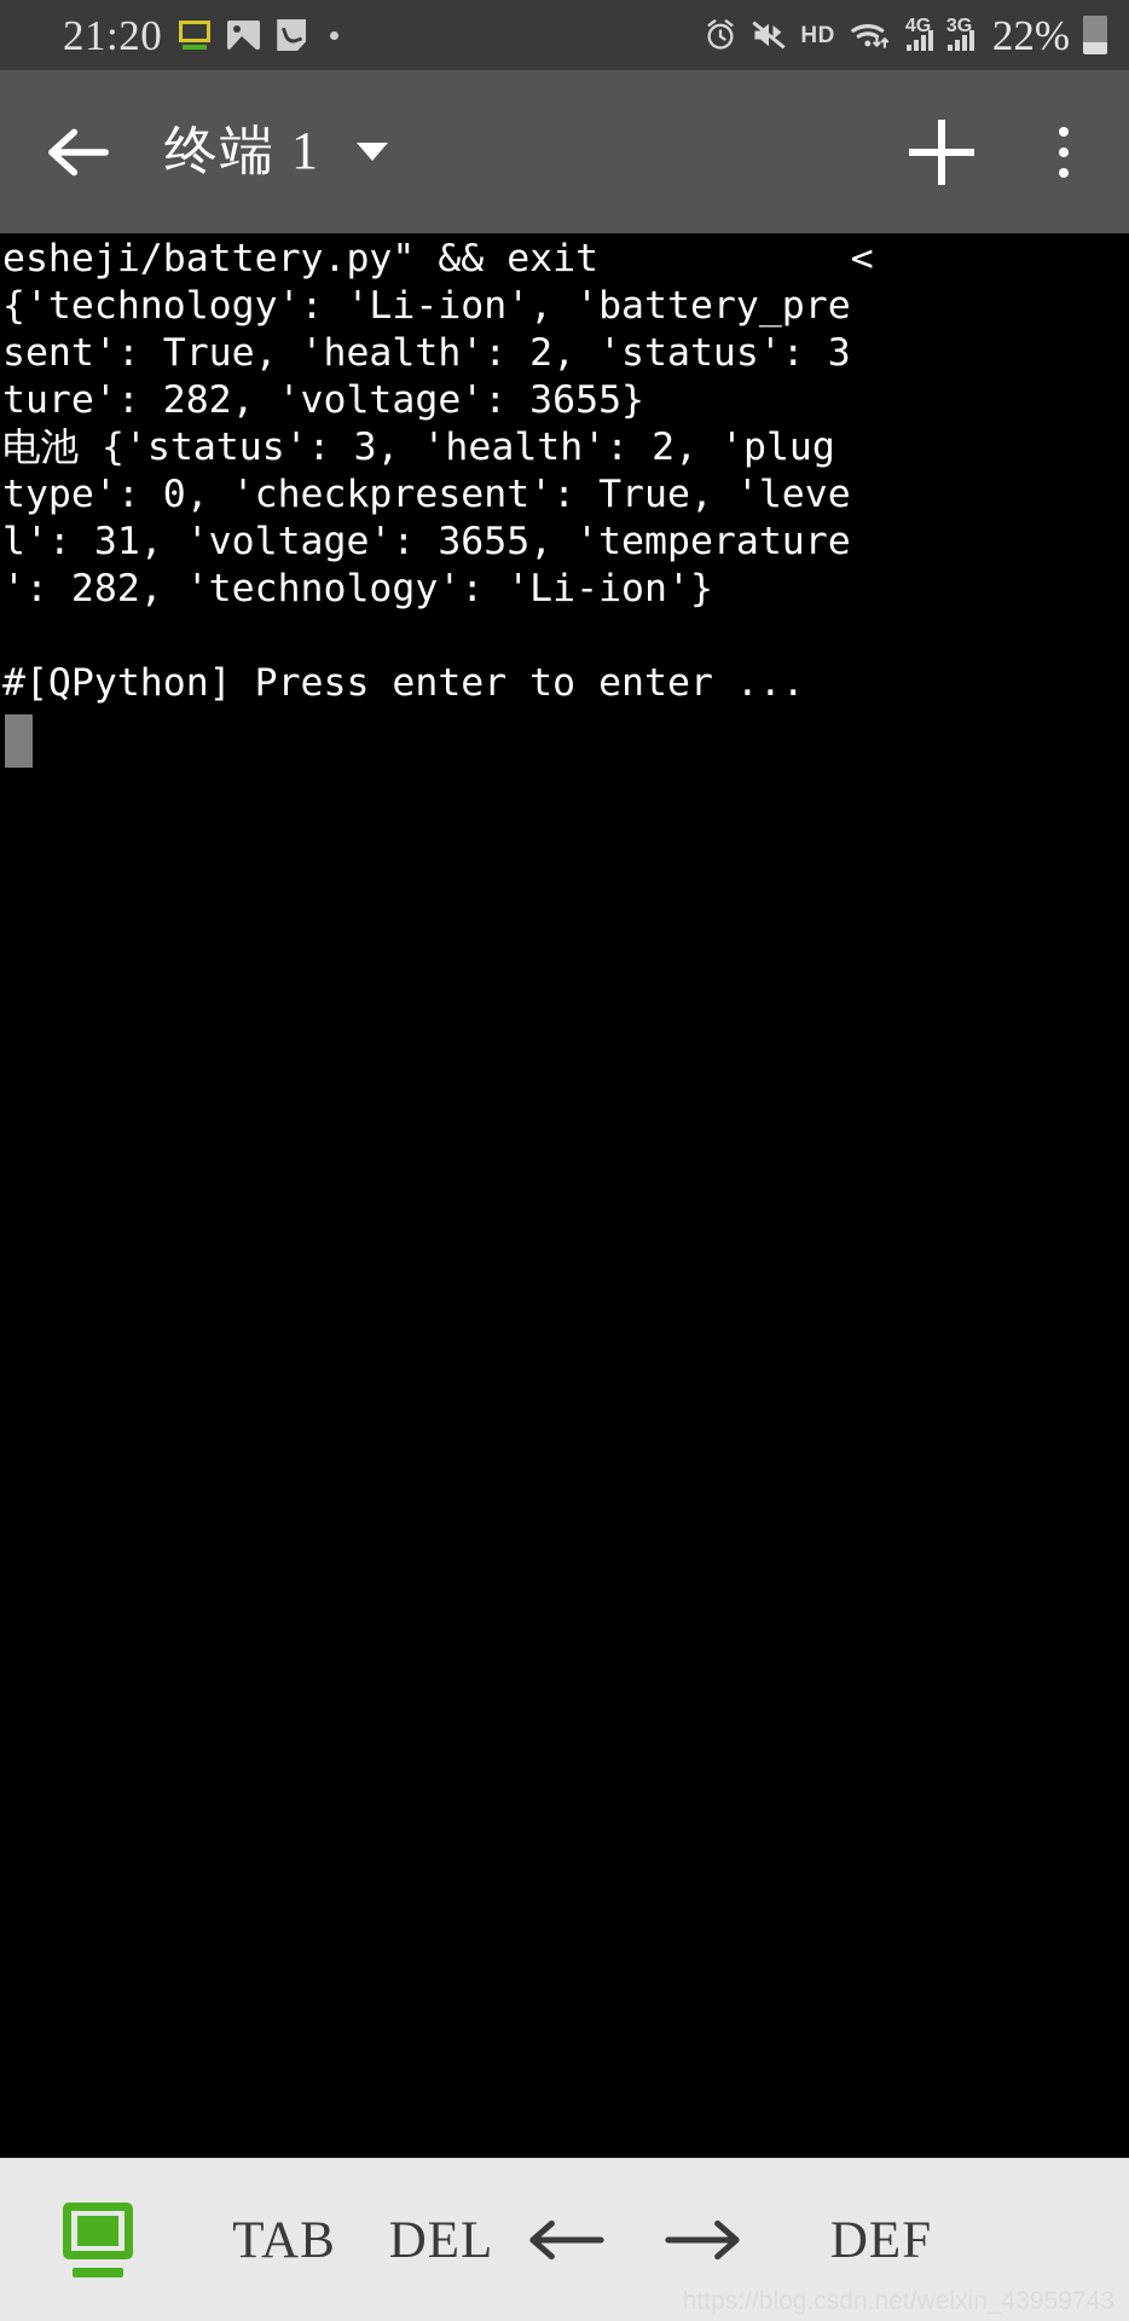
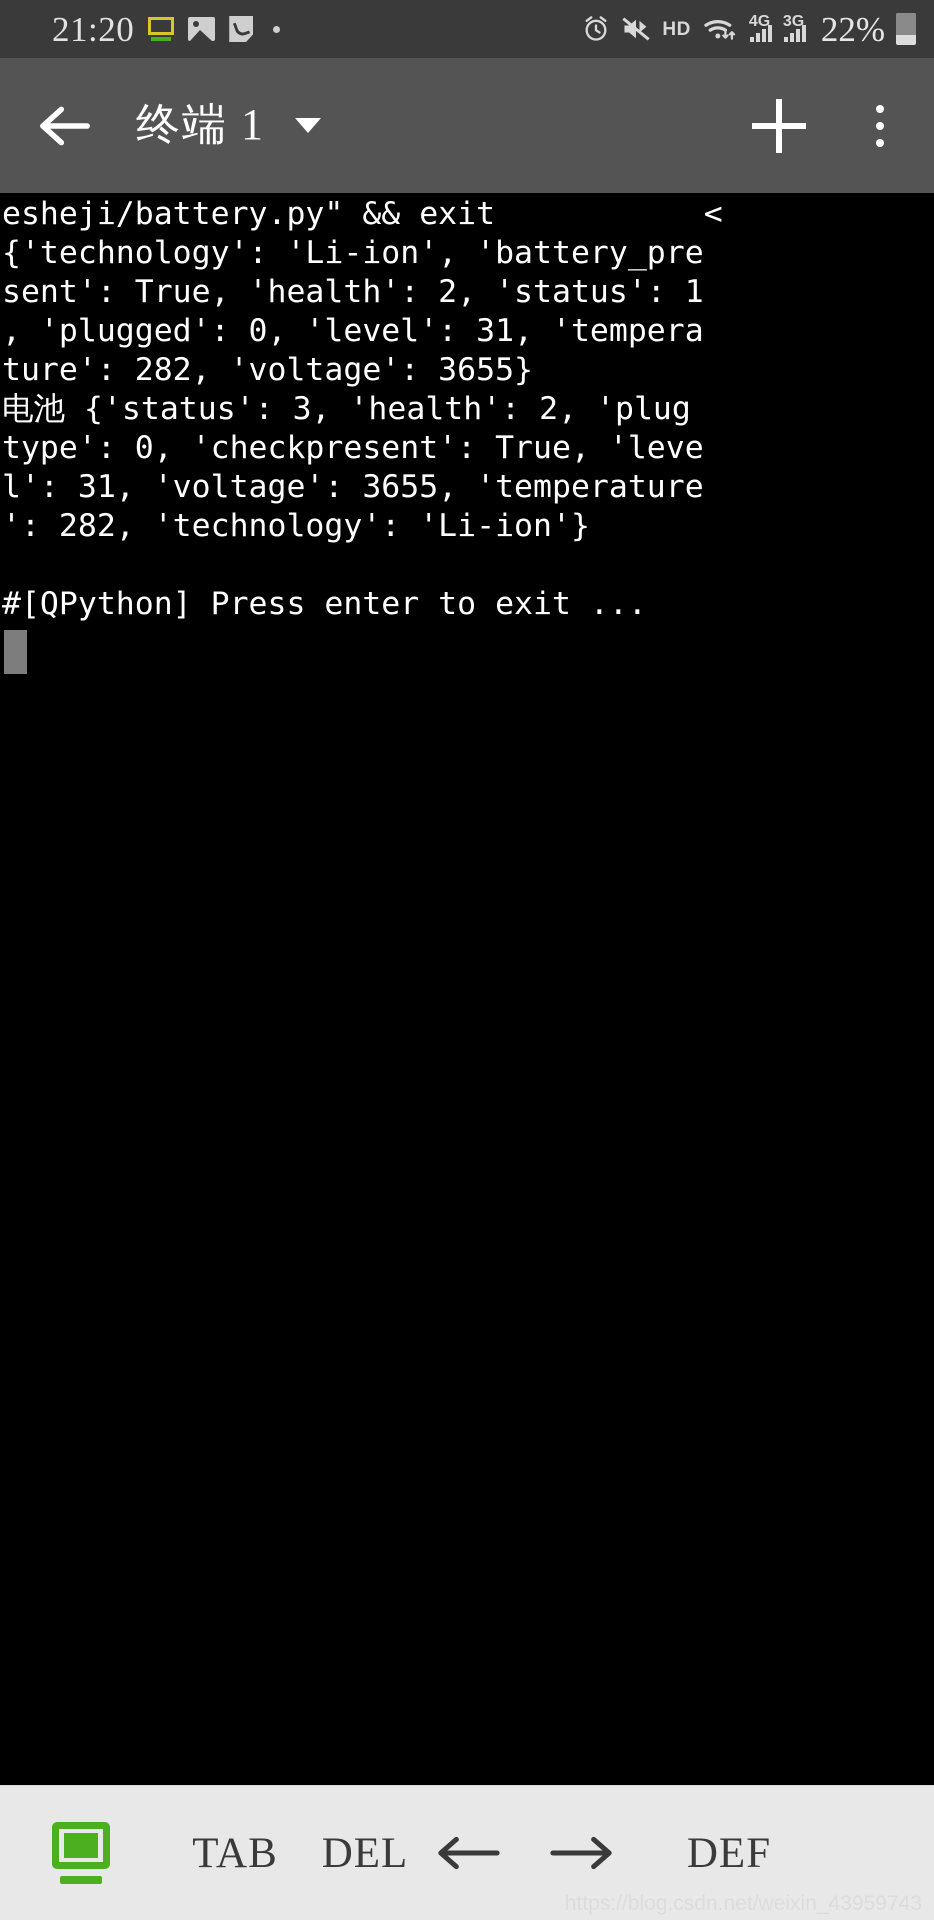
  21:20
  HD
  4G
  3G
  22%
  终端 1
  esheji/battery.py" && exit <
  {'technology': 'Li-ion', 'battery_pre
- sent': True, 'health': 2, 'status': 3
+ sent': True, 'health': 2, 'status': 1
+ , 'plugged': 0, 'level': 31, 'tempera
  ture': 282, 'voltage': 3655}
  电池 {'status': 3, 'health': 2, 'plug
  type': 0, 'checkpresent': True, 'leve
  l': 31, 'voltage': 3655, 'temperature
  ': 282, 'technology': 'Li-ion'}
- #[QPython] Press enter to enter ...
+ #[QPython] Press enter to exit ...
  TAB
  DEL
  DEF
